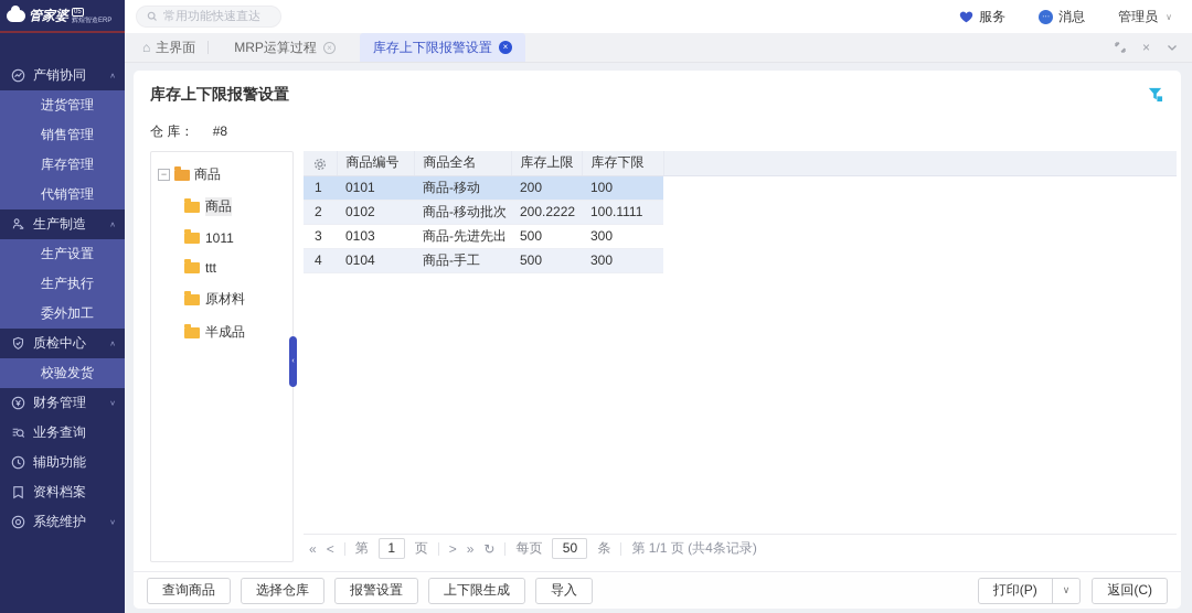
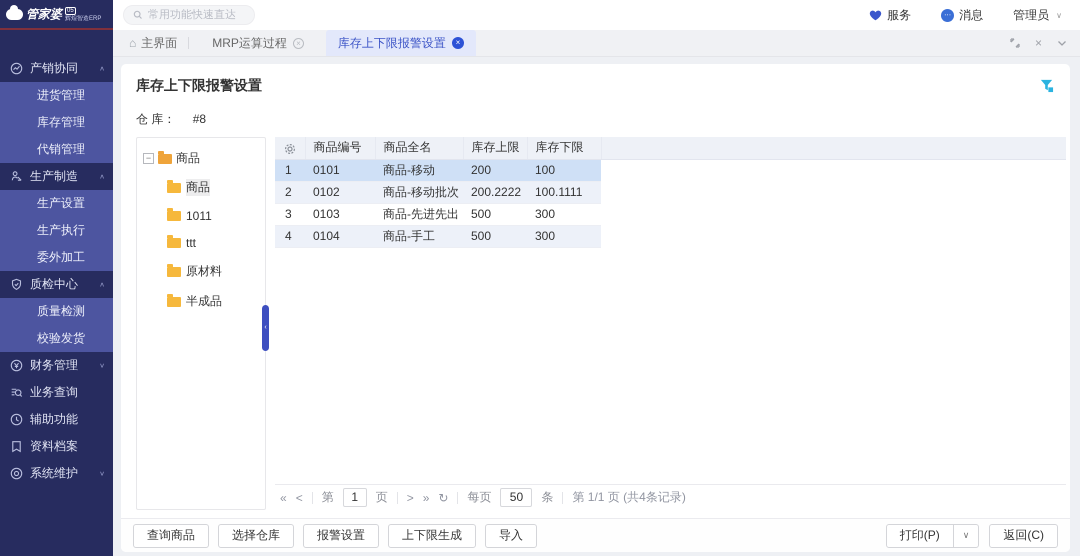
  管家婆
  产销协同
  进货管理
- 销售管理
  库存管理
  代销管理
  生产制造
  生产设置
  生产执行
  委外加工
  质检中心
+ 质量检测
  校验发货
  财务管理
  业务查询
  辅助功能
  资料档案
  系统维护
  常用功能快速直达
  服务
  消息
  管理员
  ∨
  ⌂
  主界面
  MRP运算过程
  ×
  库存上下限报警设置
  ×
  ×
  库存上下限报警设置
  仓 库： #8
  −
  商品
  商品
  1011
  ttt
  原材料
  半成品
  	商品编号	商品全名	库存上限	库存下限
  1	0101	商品-移动	200	100
  2	0102	商品-移动批次	200.2222	100.1111
  3	0103	商品-先进先出	500	300
  4	0104	商品-手工	500	300
  «
  <
  第
  1
  页
  >
  »
  ↻
  每页
  50
  条
  第 1/1 页 (共4条记录)
  查询商品
  选择仓库
  报警设置
  上下限生成
  导入
  打印(P)
  ∨
  返回(C)
